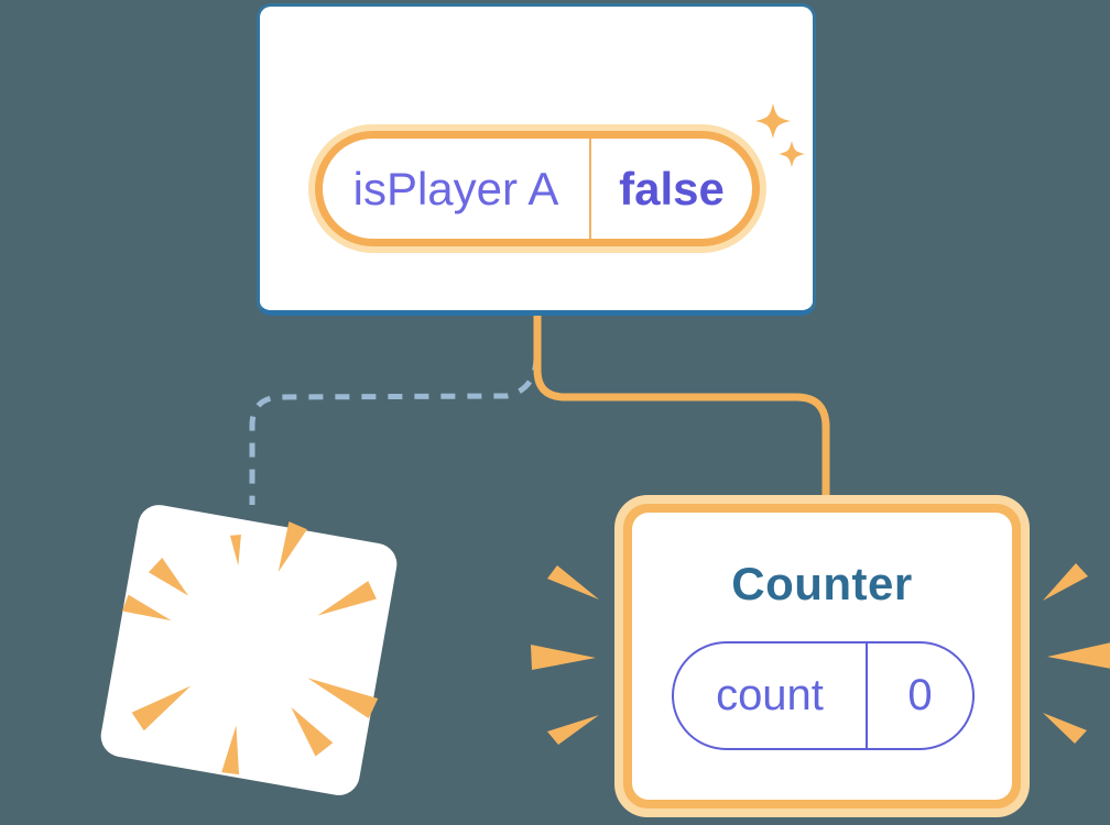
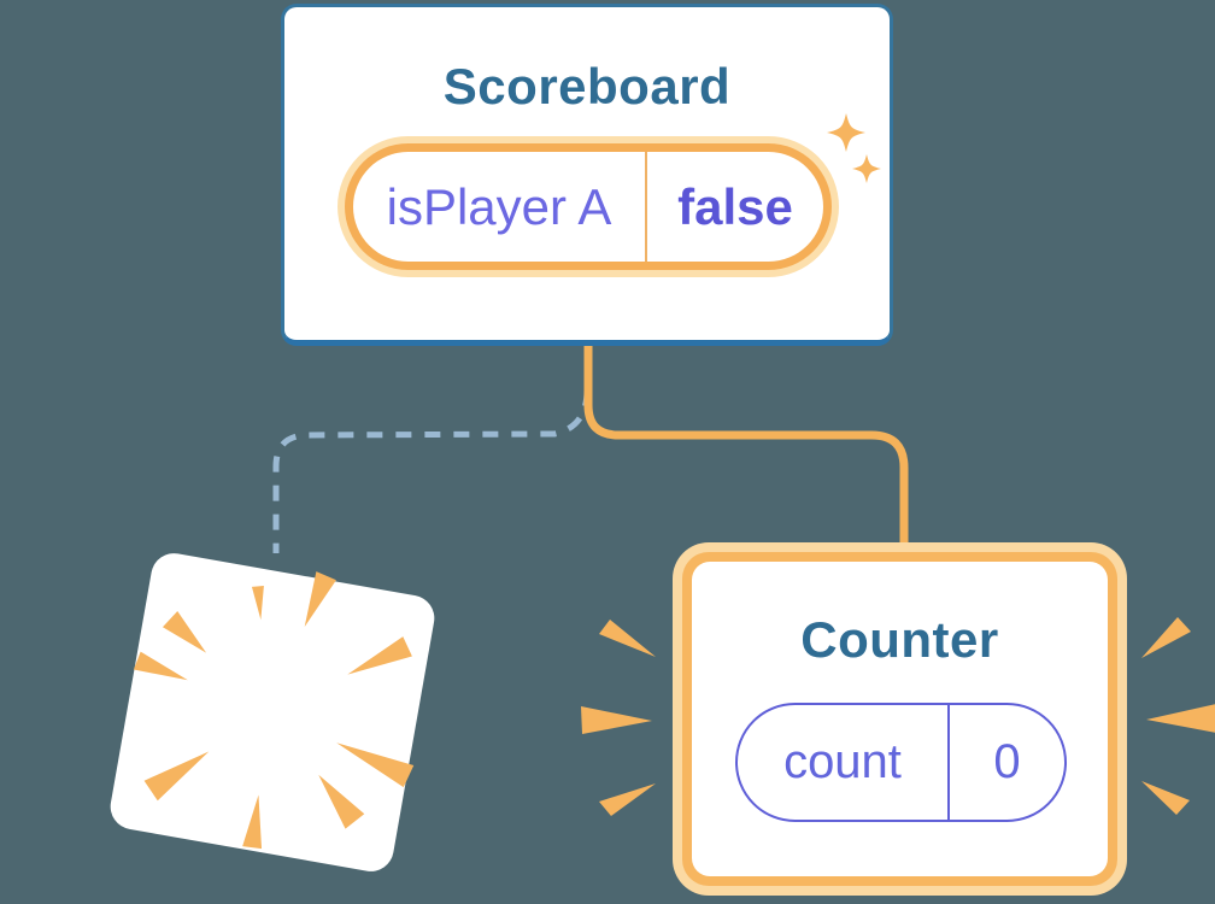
+ Scoreboard
  isPlayer A
  false
  Counter
  count
  0
